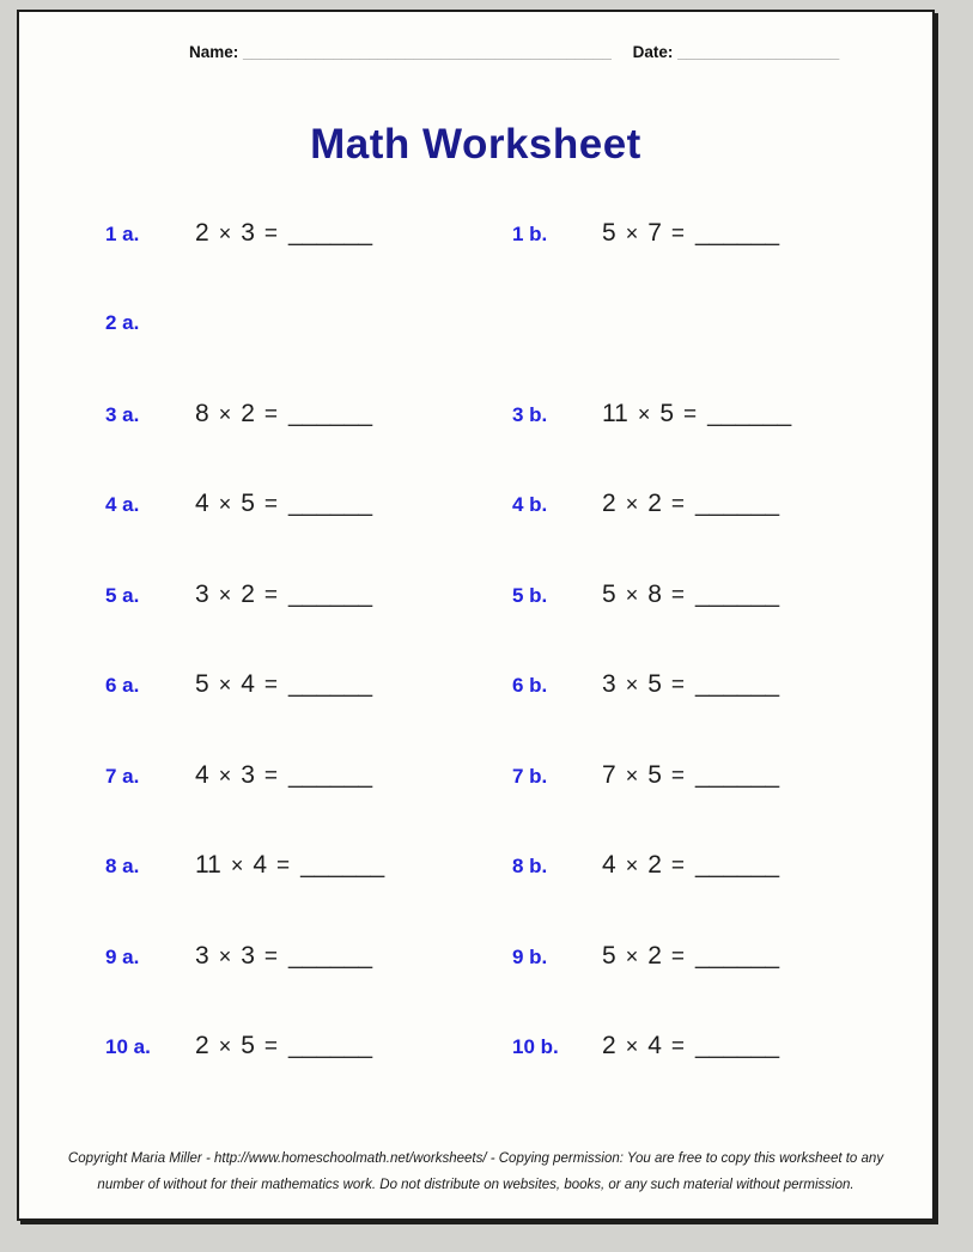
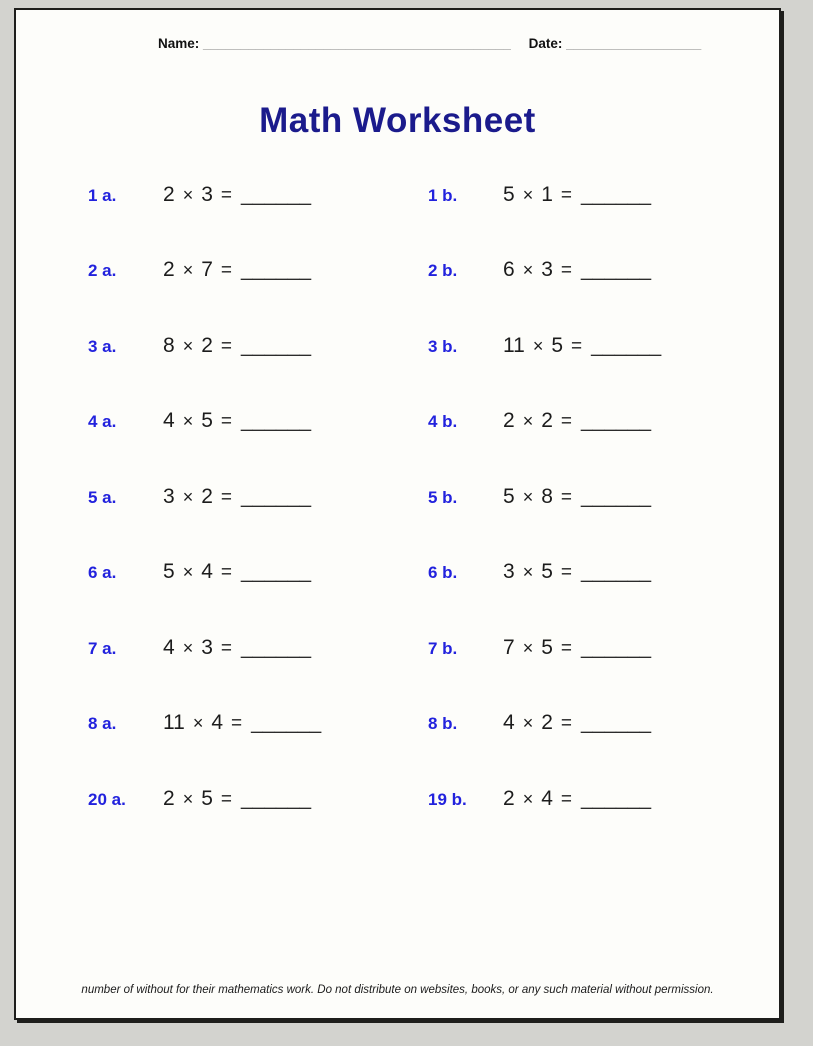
  Name: _________________________________________ Date: __________________
  Math Worksheet
  1 a.
  2 × 3 = ______
  1 b.
- 5 × 7 = ______
+ 5 × 1 = ______
  2 a.
+ 2 × 7 = ______
+ 2 b.
+ 6 × 3 = ______
  3 a.
  8 × 2 = ______
  3 b.
  11 × 5 = ______
  4 a.
  4 × 5 = ______
  4 b.
  2 × 2 = ______
  5 a.
  3 × 2 = ______
  5 b.
  5 × 8 = ______
  6 a.
  5 × 4 = ______
  6 b.
  3 × 5 = ______
  7 a.
  4 × 3 = ______
  7 b.
  7 × 5 = ______
  8 a.
  11 × 4 = ______
  8 b.
  4 × 2 = ______
- 9 a.
- 3 × 3 = ______
- 9 b.
- 5 × 2 = ______
- 10 a.
+ 20 a.
  2 × 5 = ______
- 10 b.
+ 19 b.
  2 × 4 = ______
- Copyright Maria Miller - http://www.homeschoolmath.net/worksheets/ - Copying permission: You are free to copy this worksheet to any
  number of without for their mathematics work. Do not distribute on websites, books, or any such material without permission.
